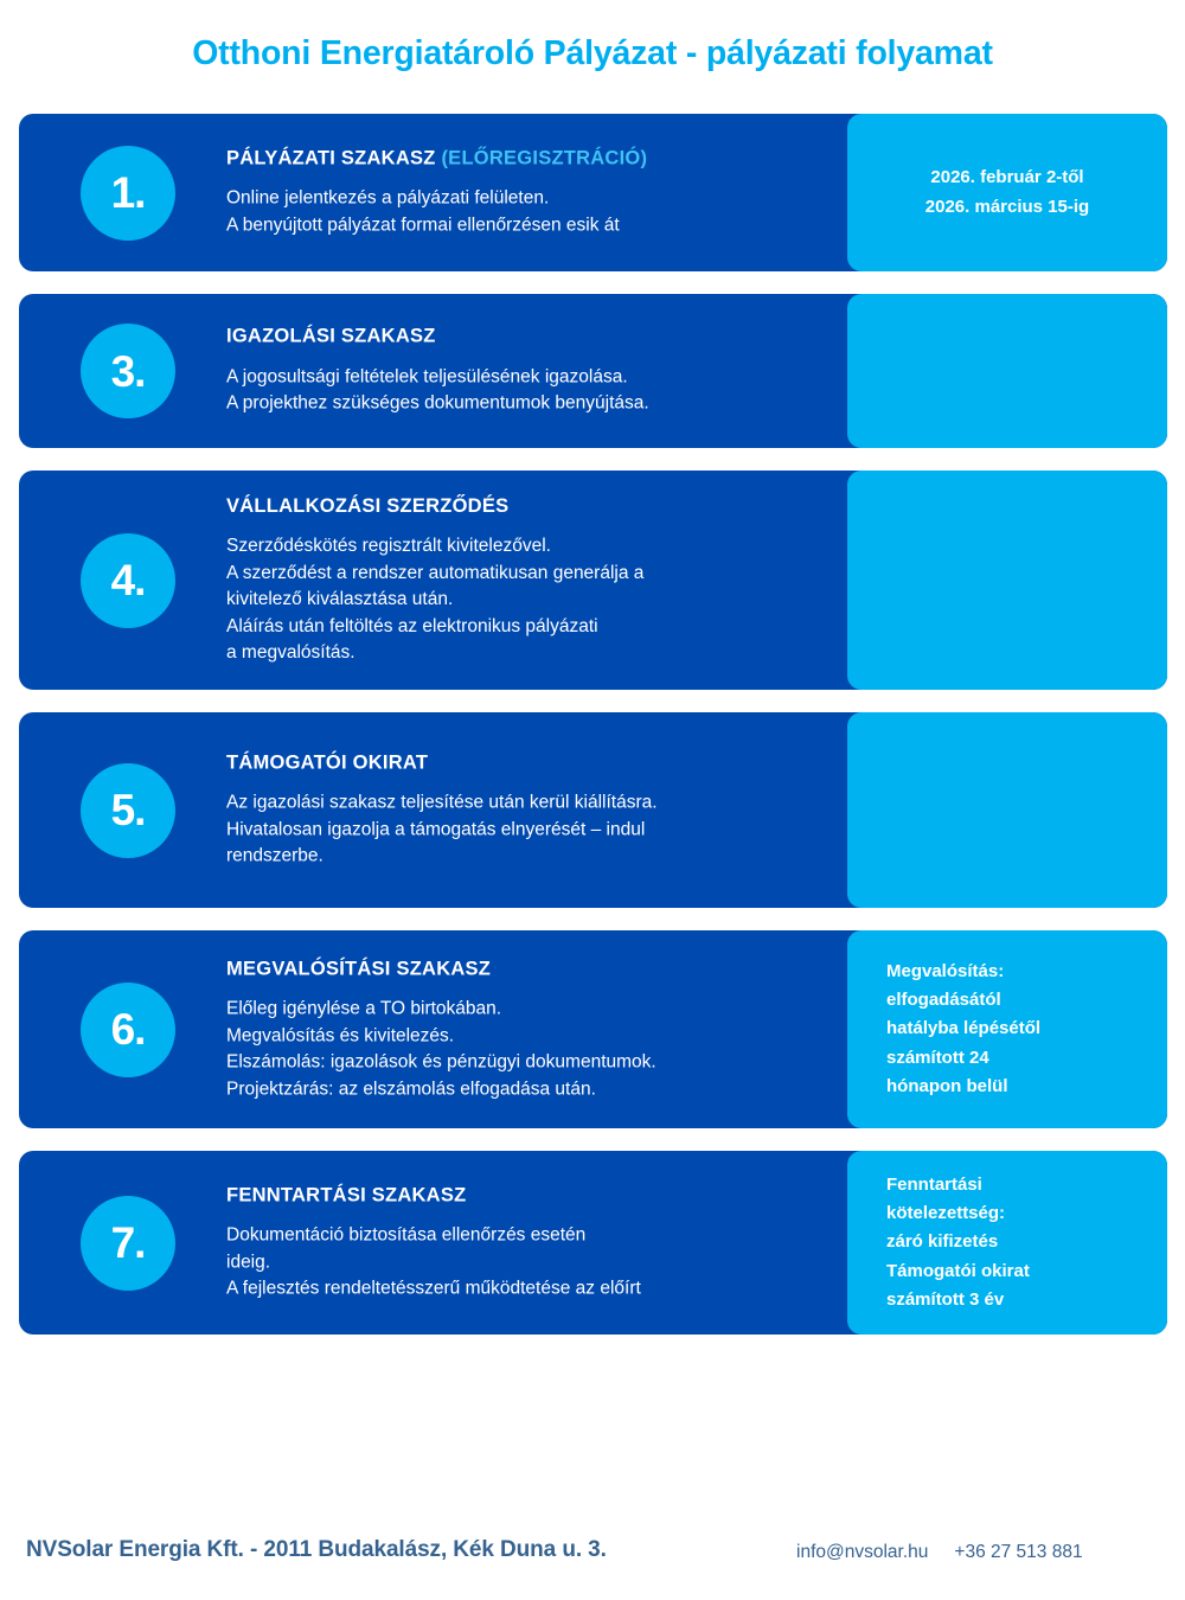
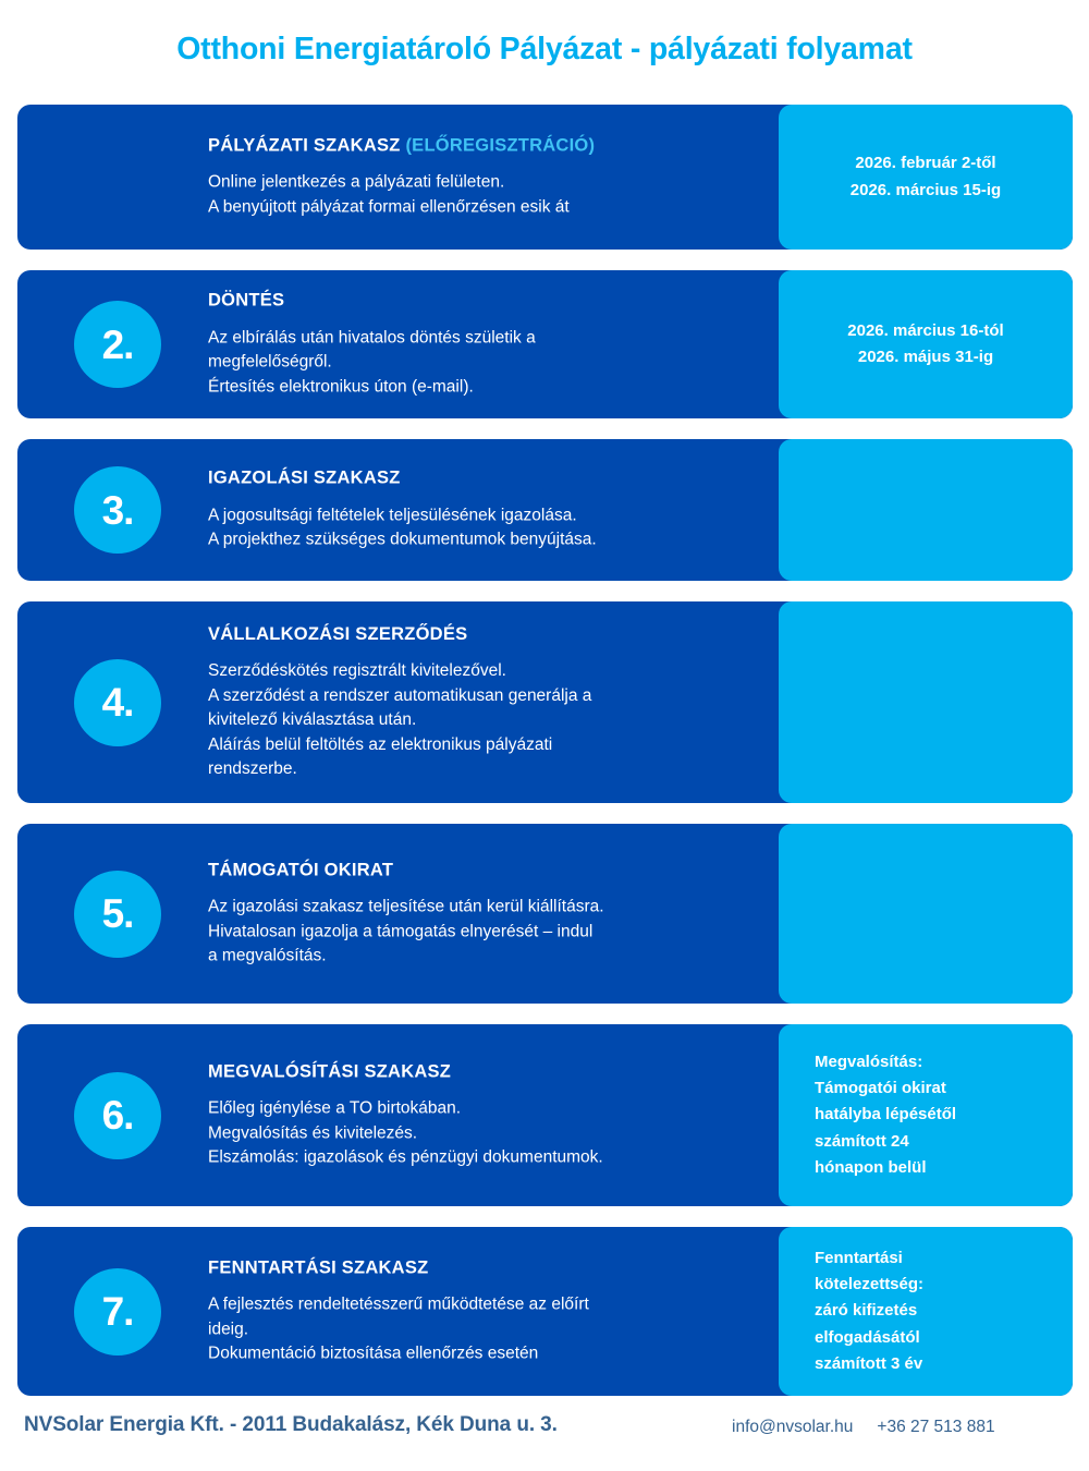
  Otthoni Energiatároló Pályázat - pályázati folyamat
- 1.
  PÁLYÁZATI SZAKASZ (ELŐREGISZTRÁCIÓ)
  Online jelentkezés a pályázati felületen.
  A benyújtott pályázat formai ellenőrzésen esik át
  2026. február 2-től
  2026. március 15-ig
+ 2.
+ DÖNTÉS
+ Az elbírálás után hivatalos döntés születik a
+ megfelelőségről.
+ Értesítés elektronikus úton (e-mail).
+ 2026. március 16-tól
+ 2026. május 31-ig
  3.
  IGAZOLÁSI SZAKASZ
  A jogosultsági feltételek teljesülésének igazolása.
  A projekthez szükséges dokumentumok benyújtása.
  4.
  VÁLLALKOZÁSI SZERZŐDÉS
  Szerződéskötés regisztrált kivitelezővel.
  A szerződést a rendszer automatikusan generálja a
  kivitelező kiválasztása után.
- Aláírás után feltöltés az elektronikus pályázati
+ Aláírás belül feltöltés az elektronikus pályázati
- a megvalósítás.
+ rendszerbe.
  5.
  TÁMOGATÓI OKIRAT
  Az igazolási szakasz teljesítése után kerül kiállításra.
  Hivatalosan igazolja a támogatás elnyerését – indul
- rendszerbe.
+ a megvalósítás.
  6.
  MEGVALÓSÍTÁSI SZAKASZ
  Előleg igénylése a TO birtokában.
  Megvalósítás és kivitelezés.
  Elszámolás: igazolások és pénzügyi dokumentumok.
- Projektzárás: az elszámolás elfogadása után.
  Megvalósítás:
- elfogadásától
+ Támogatói okirat
  hatályba lépésétől
  számított 24
  hónapon belül
  7.
  FENNTARTÁSI SZAKASZ
- Dokumentáció biztosítása ellenőrzés esetén
+ A fejlesztés rendeltetésszerű működtetése az előírt
  ideig.
- A fejlesztés rendeltetésszerű működtetése az előírt
+ Dokumentáció biztosítása ellenőrzés esetén
  Fenntartási
  kötelezettség:
  záró kifizetés
- Támogatói okirat
+ elfogadásától
  számított 3 év
  NVSolar Energia Kft. - 2011 Budakalász, Kék Duna u. 3.
  info@nvsolar.hu +36 27 513 881
